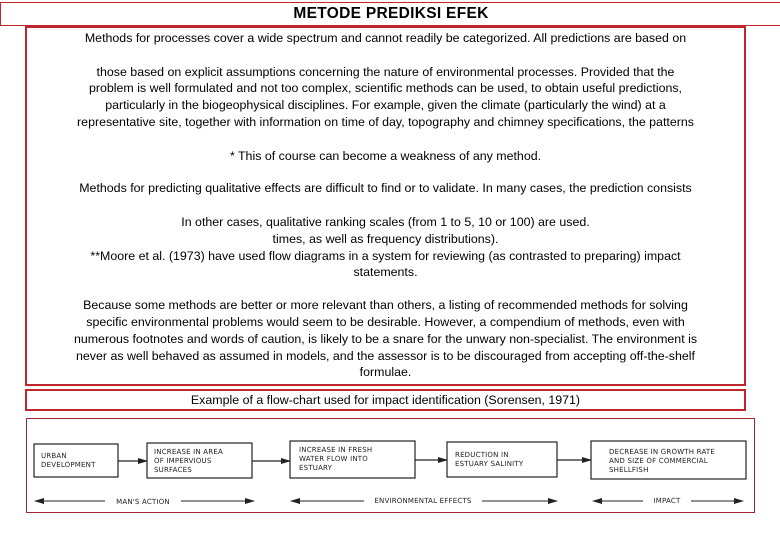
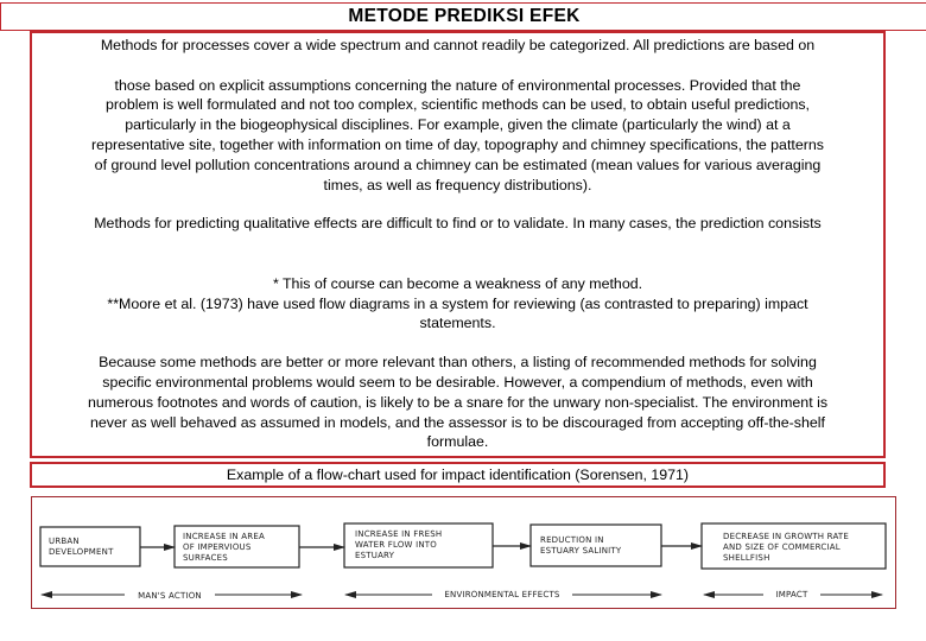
  METODE PREDIKSI EFEK
  Methods for processes cover a wide spectrum and cannot readily be categorized. All predictions are based on
  those based on explicit assumptions concerning the nature of environmental processes. Provided that the
  problem is well formulated and not too complex, scientific methods can be used, to obtain useful predictions,
  particularly in the biogeophysical disciplines. For example, given the climate (particularly the wind) at a
  representative site, together with information on time of day, topography and chimney specifications, the patterns
+ of ground level pollution concentrations around a chimney can be estimated (mean values for various averaging
- * This of course can become a weakness of any method.
+ times, as well as frequency distributions).
  Methods for predicting qualitative effects are difficult to find or to validate. In many cases, the prediction consists
- In other cases, qualitative ranking scales (from 1 to 5, 10 or 100) are used.
- times, as well as frequency distributions).
+ * This of course can become a weakness of any method.
  **Moore et al. (1973) have used flow diagrams in a system for reviewing (as contrasted to preparing) impact
  statements.
  Because some methods are better or more relevant than others, a listing of recommended methods for solving
  specific environmental problems would seem to be desirable. However, a compendium of methods, even with
  numerous footnotes and words of caution, is likely to be a snare for the unwary non-specialist. The environment is
  never as well behaved as assumed in models, and the assessor is to be discouraged from accepting off-the-shelf
  formulae.
  Example of a flow-chart used for impact identification (Sorensen, 1971)
  URBAN
  DEVELOPMENT
  INCREASE IN AREA
  OF IMPERVIOUS
  SURFACES
  INCREASE IN FRESH
  WATER FLOW INTO
  ESTUARY
  REDUCTION IN
  ESTUARY SALINITY
  DECREASE IN GROWTH RATE
  AND SIZE OF COMMERCIAL
  SHELLFISH
  MAN'S ACTION
  ENVIRONMENTAL EFFECTS
  IMPACT
